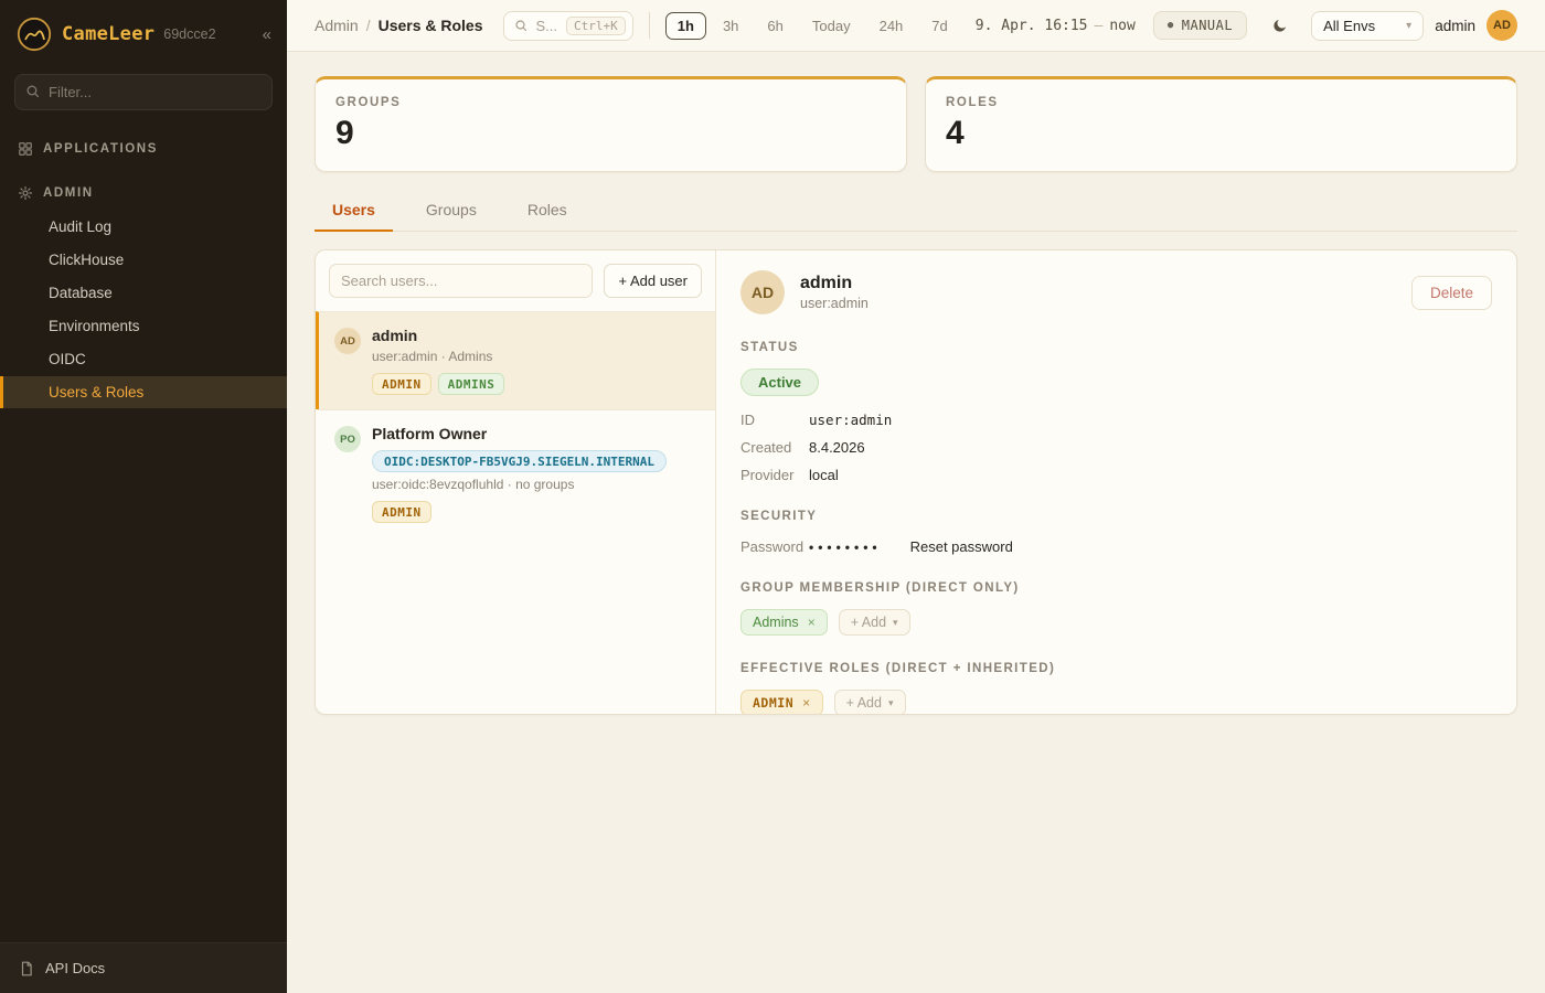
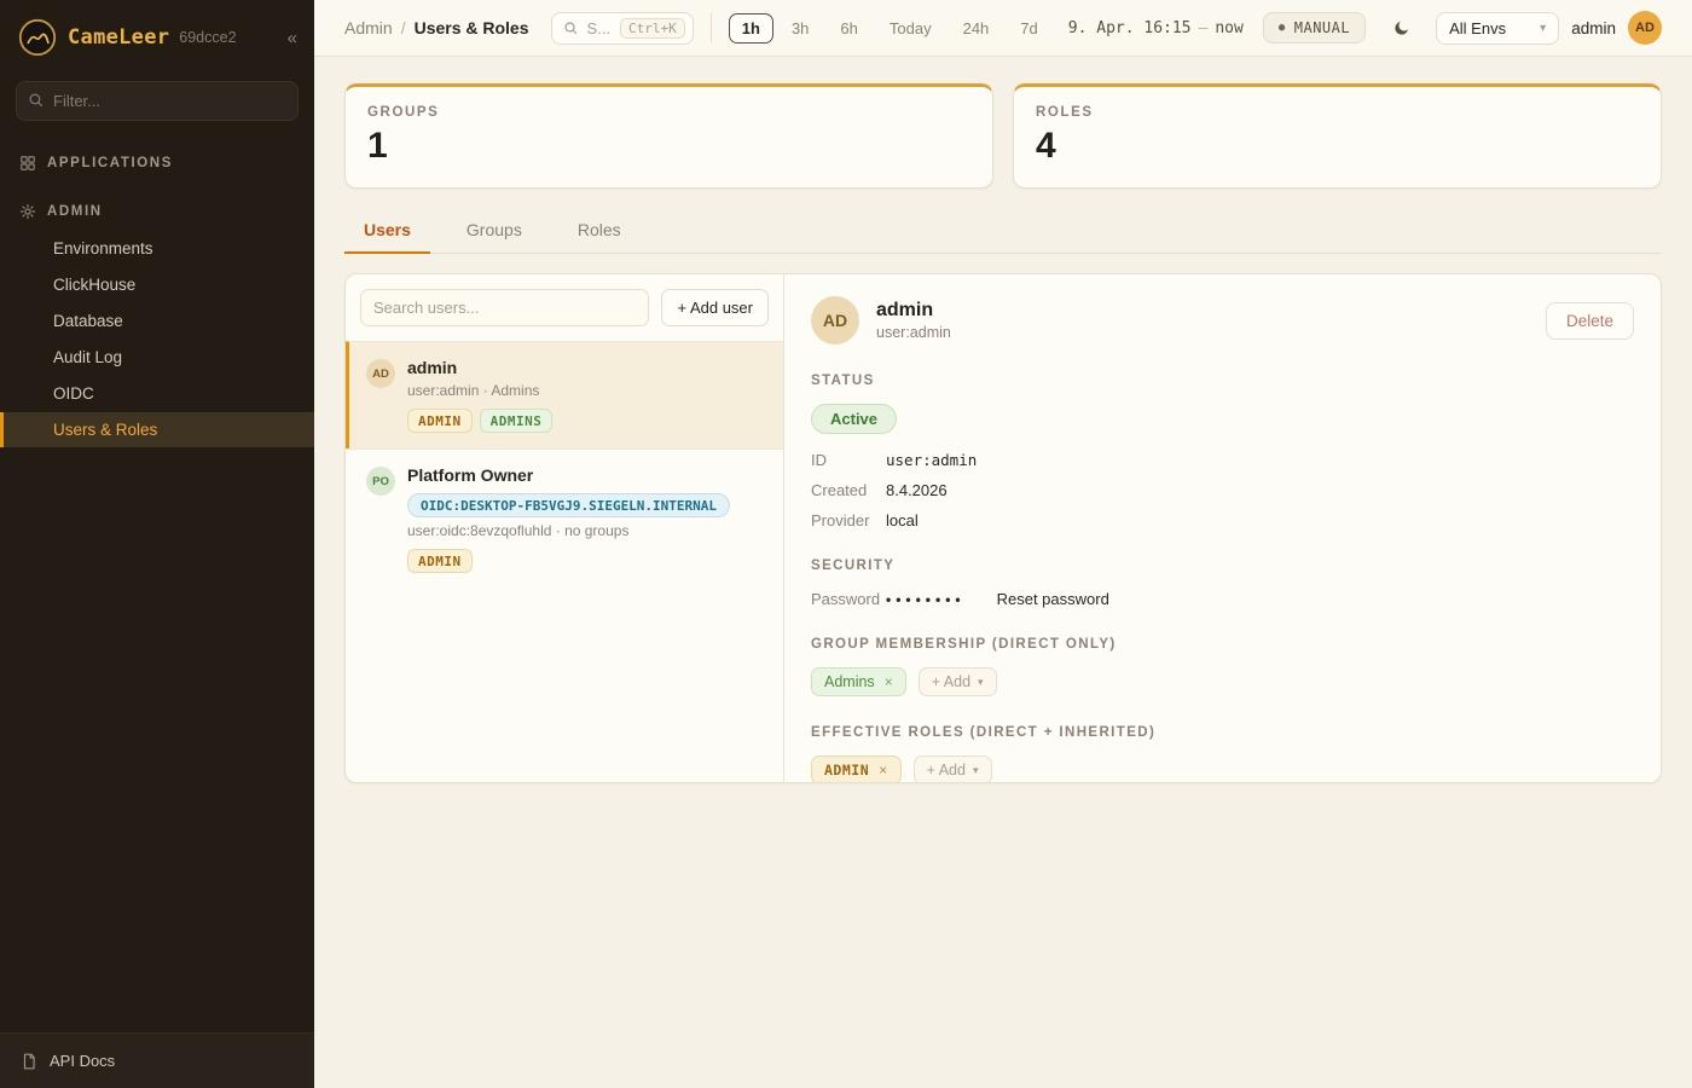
  CameLeer
  69dcce2
  «
  Filter...
  APPLICATIONS
  ADMIN
- Audit Log
+ Environments
  ClickHouse
  Database
- Environments
+ Audit Log
  OIDC
  Users & Roles
  API Docs
  Admin
  /
  Users & Roles
  S...
  Ctrl+K
  1h
  3h
  6h
  Today
  24h
  7d
  9. Apr. 16:15 — now
  ●
  MANUAL
  All Envs
  ▾
  admin
  AD
  GROUPS
- 9
+ 1
  ROLES
  4
  Users
  Groups
  Roles
  Search users...
  + Add user
  AD
  admin
  user:admin · Admins
  ADMIN
  ADMINS
  PO
  Platform Owner
  OIDC:DESKTOP-FB5VGJ9.SIEGELN.INTERNAL
  user:oidc:8evzqofluhld · no groups
  ADMIN
  AD
  admin
  user:admin
  Delete
  STATUS
  Active
  ID
  user:admin
  Created
  8.4.2026
  Provider
  local
  SECURITY
  Password
  ••••••••
  Reset password
  GROUP MEMBERSHIP (DIRECT ONLY)
  Admins
  ×
  + Add
  ▾
  EFFECTIVE ROLES (DIRECT + INHERITED)
  ADMIN
  ×
  + Add
  ▾
